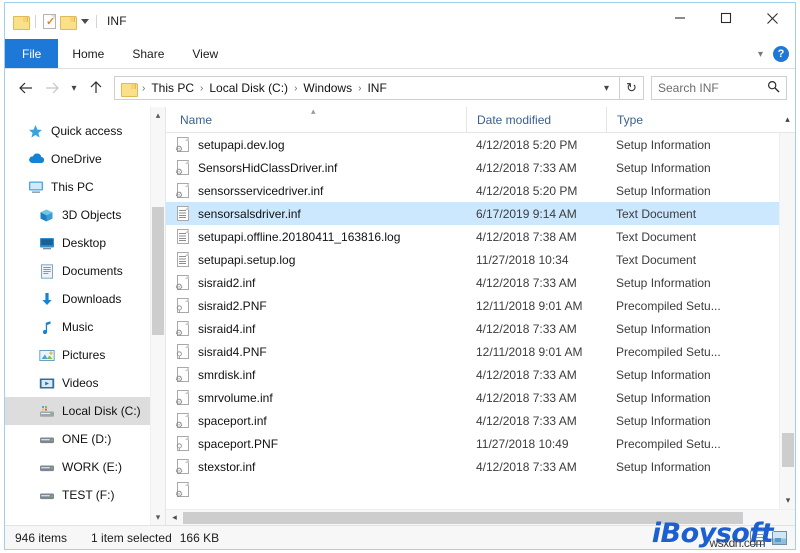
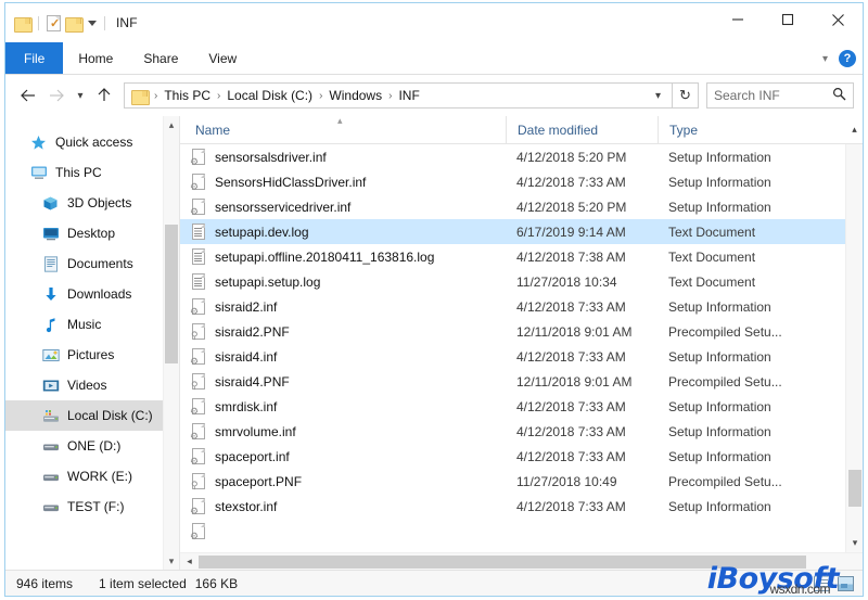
  ✓
  INF
  File
  Home
  Share
  View
  ▾
  ?
  ▾
  ›
  This PC
  ›
  Local Disk (C:)
  ›
  Windows
  ›
  INF
  ▾
  ↻
  Search INF
  Quick access
- OneDrive
  This PC
  3D Objects
  Desktop
  Documents
  Downloads
  Music
  Pictures
  Videos
  Local Disk (C:)
  ONE (D:)
  WORK (E:)
  TEST (F:)
  ▴
  ▾
  Name
  ▴
  Date modified
  Type
  ▴
  ⚙
- setupapi.dev.log
+ sensorsalsdriver.inf
  4/12/2018 5:20 PM
  Setup Information
  ⚙
  SensorsHidClassDriver.inf
  4/12/2018 7:33 AM
  Setup Information
  ⚙
  sensorsservicedriver.inf
  4/12/2018 5:20 PM
  Setup Information
- sensorsalsdriver.inf
+ setupapi.dev.log
  6/17/2019 9:14 AM
  Text Document
  setupapi.offline.20180411_163816.log
  4/12/2018 7:38 AM
  Text Document
  setupapi.setup.log
  11/27/2018 10:34
  Text Document
  ⚙
  sisraid2.inf
  4/12/2018 7:33 AM
  Setup Information
  ⚲
  sisraid2.PNF
  12/11/2018 9:01 AM
  Precompiled Setu...
  ⚙
  sisraid4.inf
  4/12/2018 7:33 AM
  Setup Information
  ⚲
  sisraid4.PNF
  12/11/2018 9:01 AM
  Precompiled Setu...
  ⚙
  smrdisk.inf
  4/12/2018 7:33 AM
  Setup Information
  ⚙
  smrvolume.inf
  4/12/2018 7:33 AM
  Setup Information
  ⚙
  spaceport.inf
  4/12/2018 7:33 AM
  Setup Information
  ⚲
  spaceport.PNF
  11/27/2018 10:49
  Precompiled Setu...
  ⚙
  stexstor.inf
  4/12/2018 7:33 AM
  Setup Information
  ⚙
  ▾
  ◂
  946 items
  1 item selected
  166 KB
  iBoysoft
  wsxdn.com
